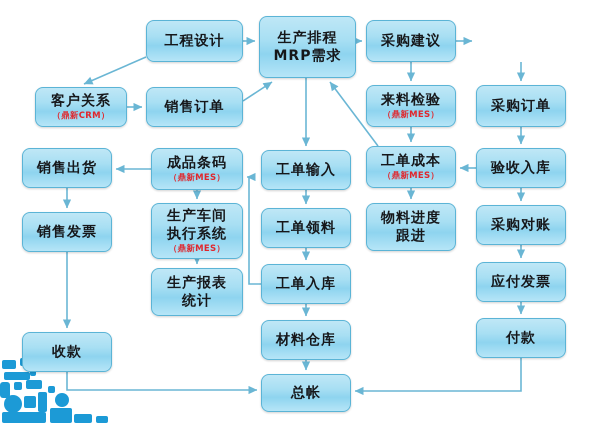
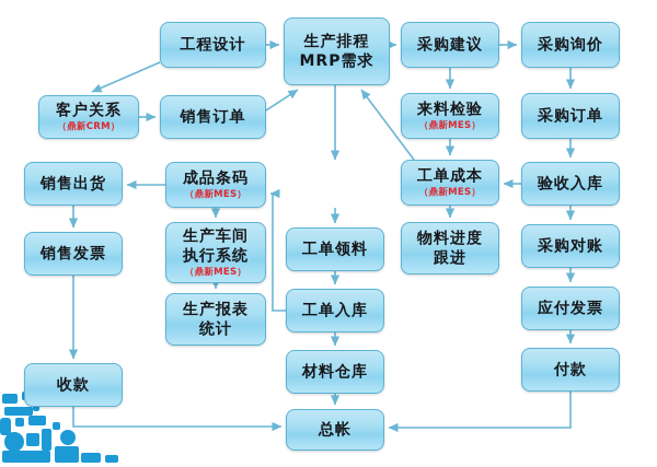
  总帐
  收款
  付款
  材料仓库
  应付发票
  工单入库
  生产报表
  统计
  销售发票
  采购对账
  物料进度
  跟进
  工单领料
  生产车间
  执行系统
  （鼎新MES）
  验收入库
  工单成本
  （鼎新MES）
- 工单输入
  成品条码
  （鼎新MES）
  销售出货
  采购订单
  来料检验
  （鼎新MES）
  销售订单
  客户关系
  （鼎新CRM）
+ 采购询价
  采购建议
  生产排程
  MRP需求
  工程设计
